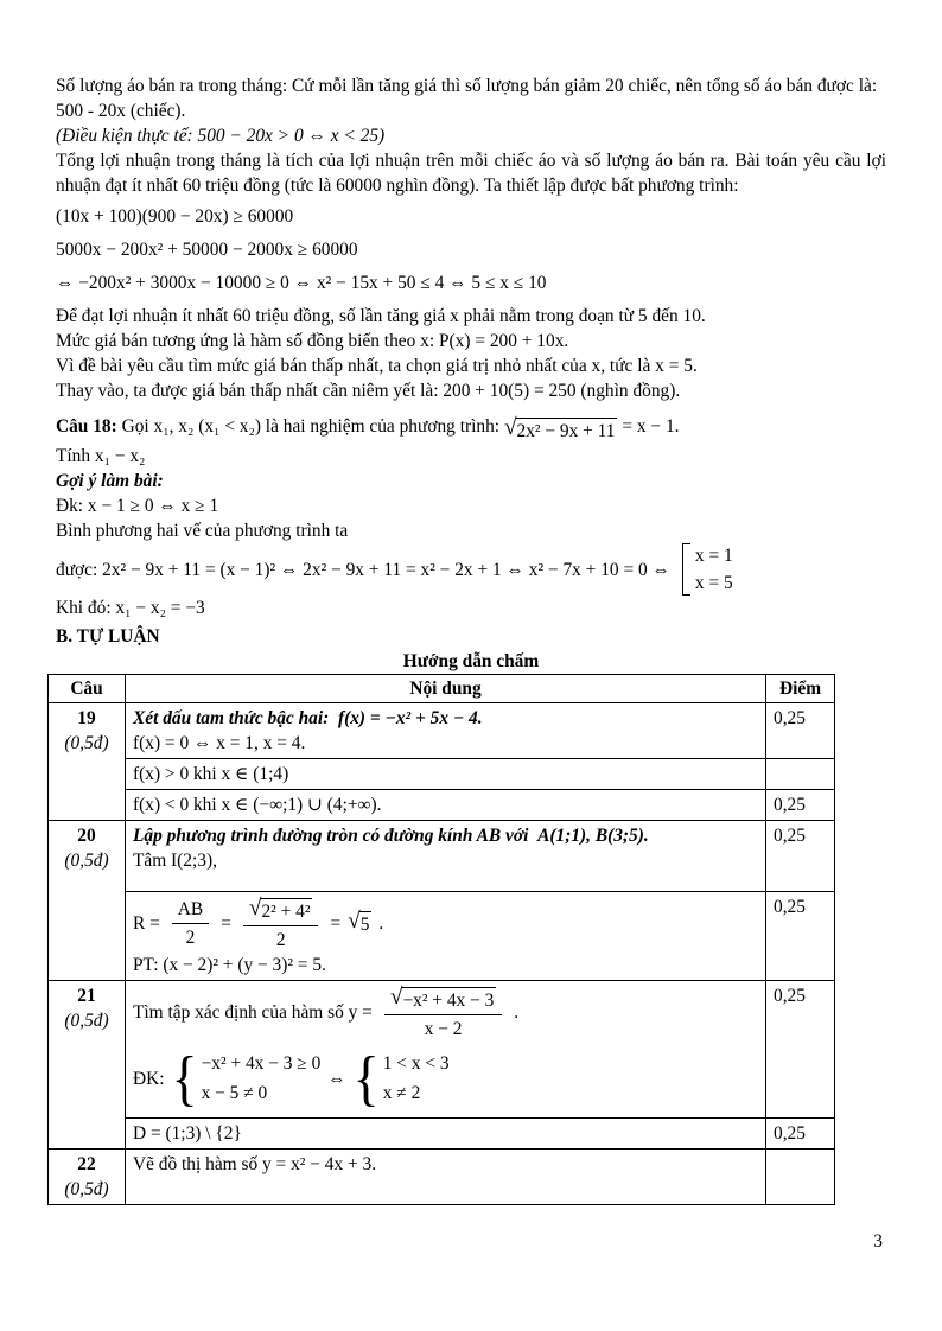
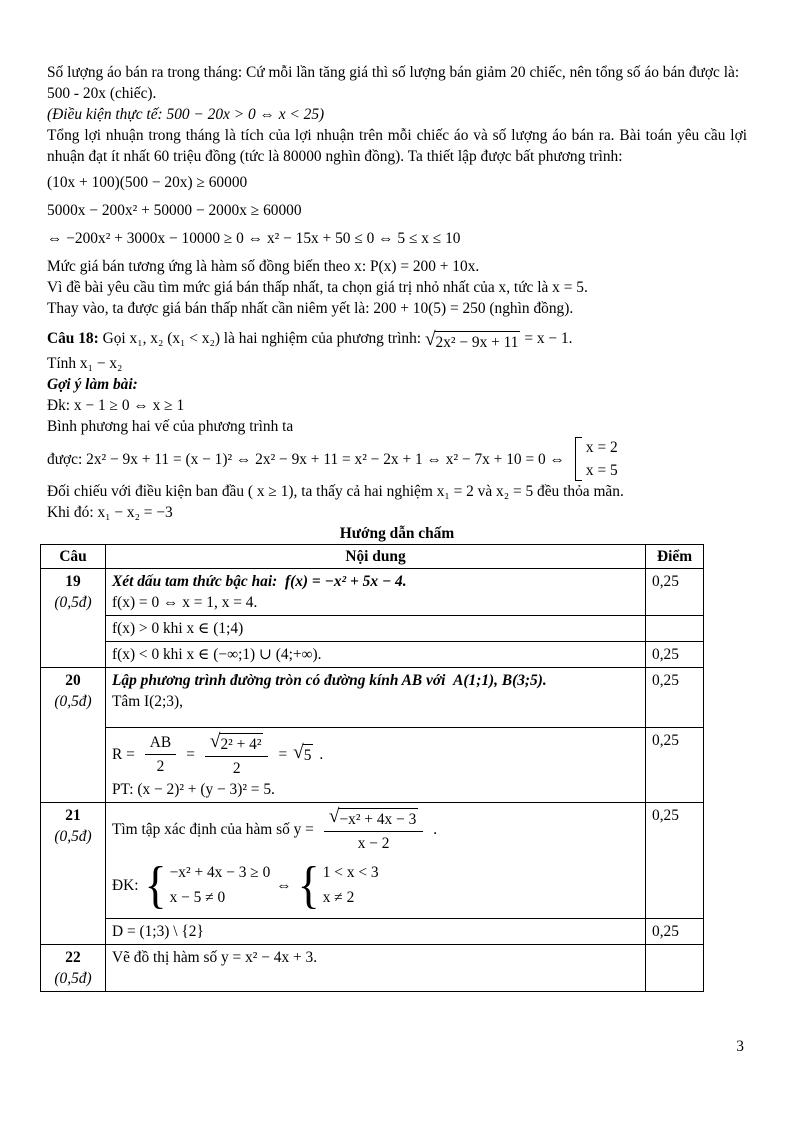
  Số lượng áo bán ra trong tháng: Cứ mỗi lần tăng giá thì số lượng bán giảm 20 chiếc, nên tổng số áo bán được là:
  500 - 20x (chiếc).
  (Điều kiện thực tế: 500 − 20x > 0 ⇔ x < 25)
- Tổng lợi nhuận trong tháng là tích của lợi nhuận trên mỗi chiếc áo và số lượng áo bán ra. Bài toán yêu cầu lợi nhuận đạt ít nhất 60 triệu đồng (tức là 60000 nghìn đồng). Ta thiết lập được bất phương trình:
+ Tổng lợi nhuận trong tháng là tích của lợi nhuận trên mỗi chiếc áo và số lượng áo bán ra. Bài toán yêu cầu lợi nhuận đạt ít nhất 60 triệu đồng (tức là 80000 nghìn đồng). Ta thiết lập được bất phương trình:
- (10x + 100)(900 − 20x) ≥ 60000
+ (10x + 100)(500 − 20x) ≥ 60000
  5000x − 200x² + 50000 − 2000x ≥ 60000
- ⇔ −200x² + 3000x − 10000 ≥ 0 ⇔ x² − 15x + 50 ≤ 4 ⇔ 5 ≤ x ≤ 10
+ ⇔ −200x² + 3000x − 10000 ≥ 0 ⇔ x² − 15x + 50 ≤ 0 ⇔ 5 ≤ x ≤ 10
- Để đạt lợi nhuận ít nhất 60 triệu đồng, số lần tăng giá x phải nằm trong đoạn từ 5 đến 10.
  Mức giá bán tương ứng là hàm số đồng biến theo x: P(x) = 200 + 10x.
  Vì đề bài yêu cầu tìm mức giá bán thấp nhất, ta chọn giá trị nhỏ nhất của x, tức là x = 5.
  Thay vào, ta được giá bán thấp nhất cần niêm yết là: 200 + 10(5) = 250 (nghìn đồng).
  Câu 18: Gọi x₁, x₂ (x₁ < x₂) là hai nghiệm của phương trình:
  √
  2x² − 9x + 11
  = x − 1.
  Tính x₁ − x₂
  Gợi ý làm bài:
  Đk: x − 1 ≥ 0 ⇔ x ≥ 1
  Bình phương hai vế của phương trình ta
  được: 2x² − 9x + 11 = (x − 1)² ⇔ 2x² − 9x + 11 = x² − 2x + 1 ⇔ x² − 7x + 10 = 0 ⇔
- x = 1
+ x = 2
  x = 5
+ Đối chiếu với điều kiện ban đầu ( x ≥ 1), ta thấy cả hai nghiệm x₁ = 2 và x₂ = 5 đều thỏa mãn.
  Khi đó: x₁ − x₂ = −3
- B. TỰ LUẬN
  Hướng dẫn chấm
  Câu	Nội dung	Điểm
  19 (0,5đ)	Xét dấu tam thức bậc hai: f(x) = −x² + 5x − 4. f(x) = 0 ⇔ x = 1, x = 4.	0,25
  f(x) > 0 khi x ∈ (1;4)
  f(x) < 0 khi x ∈ (−∞;1) ∪ (4;+∞).	0,25
  20 (0,5đ)	Lập phương trình đường tròn có đường kính AB với A(1;1), B(3;5). Tâm I(2;3),	0,25
  R = AB 2 = √2² + 4² 2 = √5 . PT: (x − 2)² + (y − 3)² = 5.	0,25
  21 (0,5đ)	Tìm tập xác định của hàm số y = √−x² + 4x − 3 x − 2 . ĐK: { −x² + 4x − 3 ≥ 0 x − 5 ≠ 0 ⇔ { 1 < x < 3 x ≠ 2	0,25
  D = (1;3) \ {2}	0,25
  22 (0,5đ)	Vẽ đồ thị hàm số y = x² − 4x + 3.
  3
